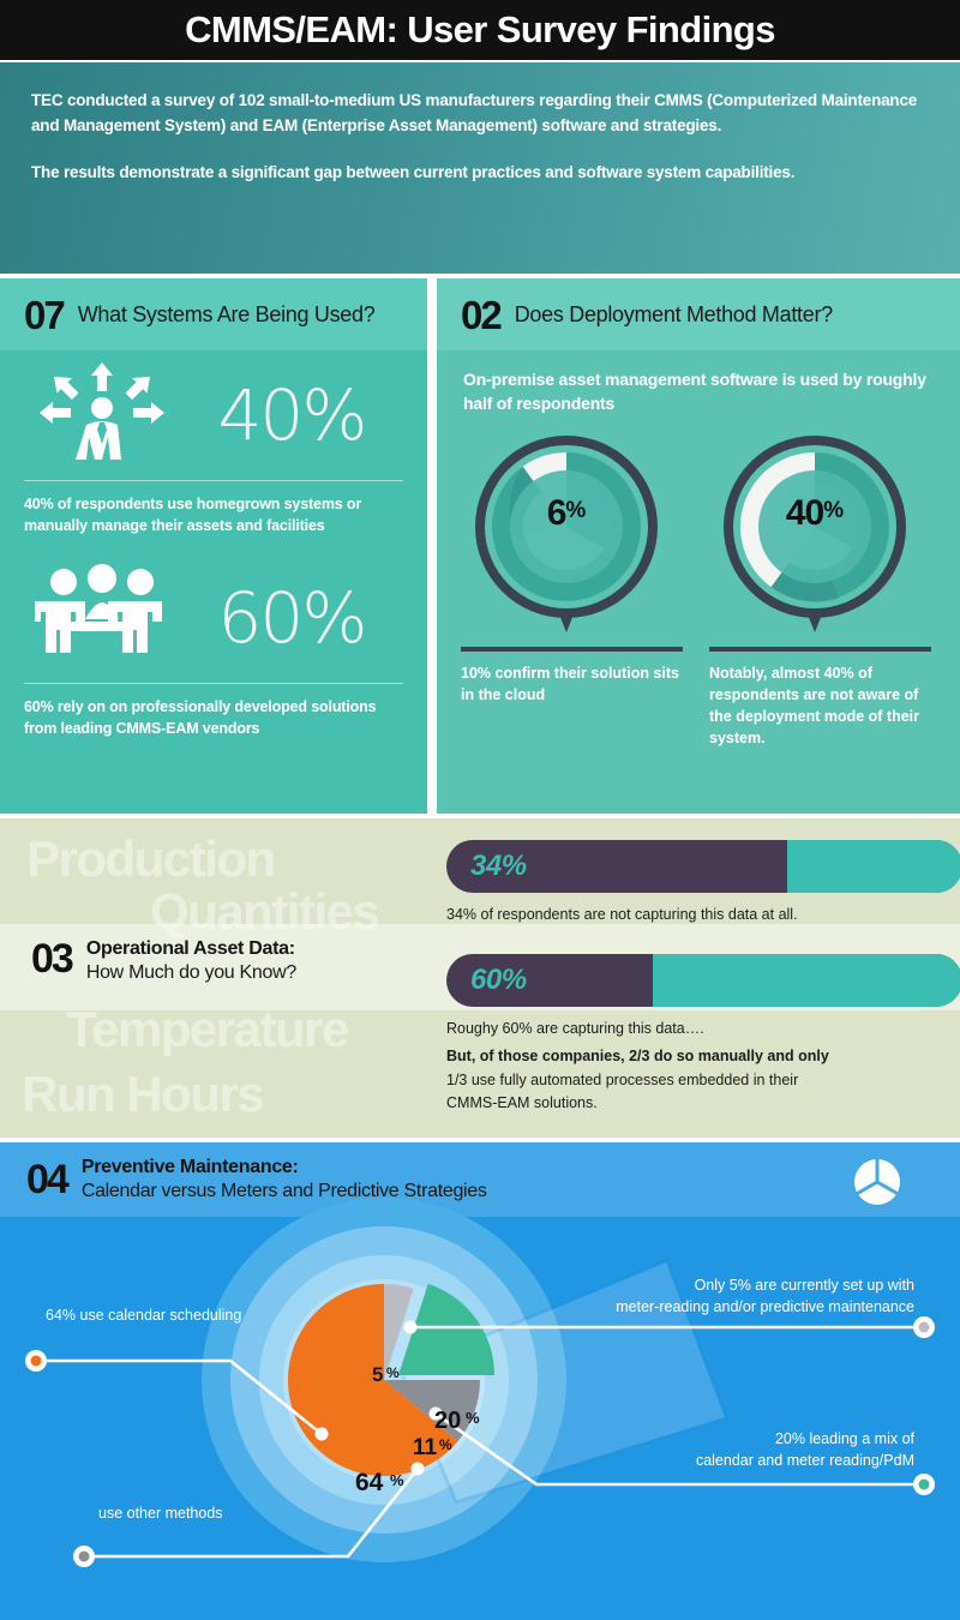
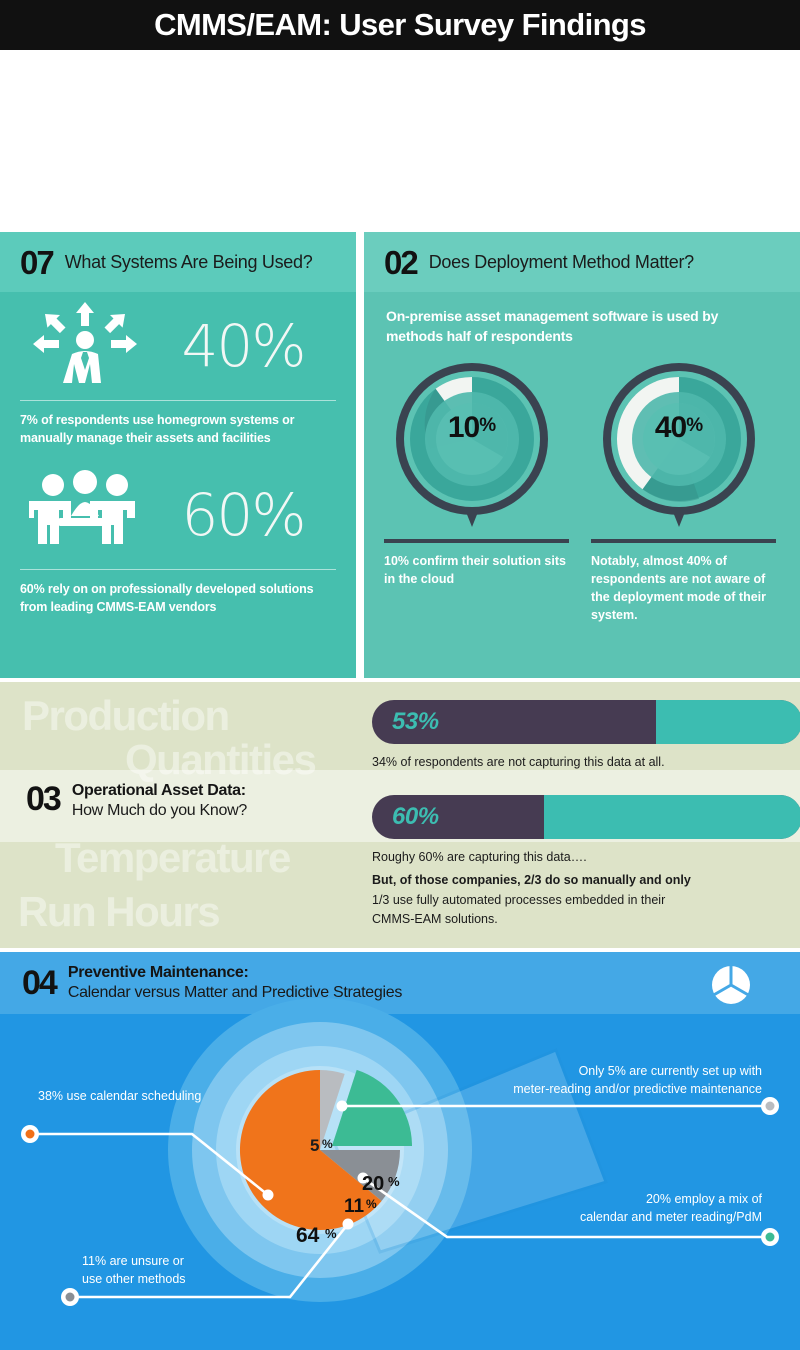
  CMMS/EAM: User Survey Findings
- TEC conducted a survey of 102 small-to-medium US manufacturers regarding their CMMS (Computerized Maintenance and Management System) and EAM (Enterprise Asset Management) software and strategies.
- The results demonstrate a significant gap between current practices and software system capabilities.
  07
  What Systems Are Being Used?
  40%
- 40% of respondents use homegrown systems or manually manage their assets and facilities
+ 7% of respondents use homegrown systems or manually manage their assets and facilities
  60%
  60% rely on on professionally developed solutions from leading CMMS-EAM vendors
  02
  Does Deployment Method Matter?
- On-premise asset management software is used by roughly half of respondents
+ On-premise asset management software is used by methods half of respondents
- 6%
+ 10%
  10% confirm their solution sits in the cloud
  40%
  Notably, almost 40% of respondents are not aware of the deployment mode of their system.
  Quantities
  Temperature
  03
  Operational Asset Data:
  How Much do you Know?
- 34%
+ 53%
  34% of respondents are not capturing this data at all.
  60%
  Roughy 60% are capturing this data….
  But, of those companies, 2/3 do so manually and only
  1/3 use fully automated processes embedded in their
  CMMS-EAM solutions.
  04
  Preventive Maintenance:
- Calendar versus Meters and Predictive Strategies
+ Calendar versus Matter and Predictive Strategies
  5
  %
  20
  %
  64
  %
  11
  %
- 64% use calendar scheduling
+ 38% use calendar scheduling
  Only 5% are currently set up with
  meter-reading and/or predictive maintenance
- 20% leading a mix of
+ 20% employ a mix of
  calendar and meter reading/PdM
+ 11% are unsure or
  use other methods
